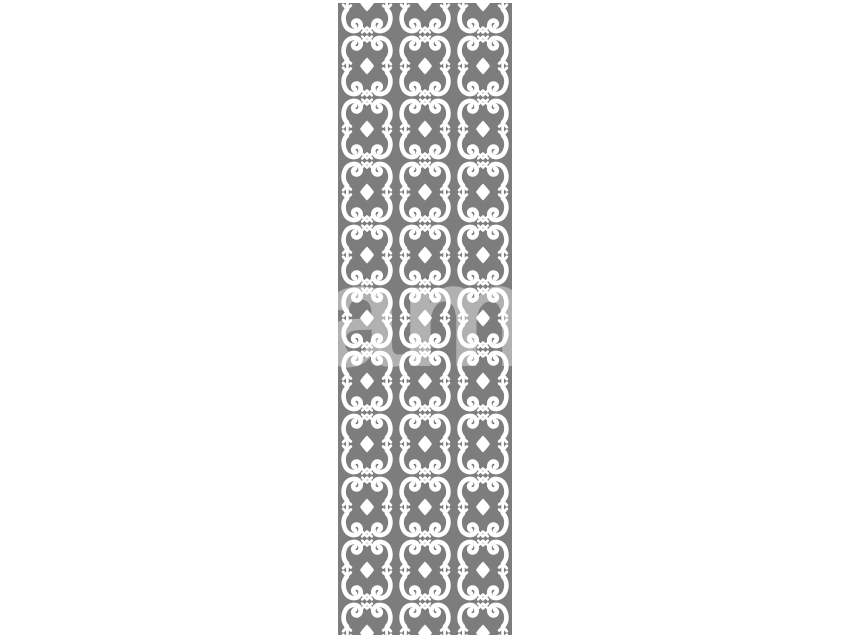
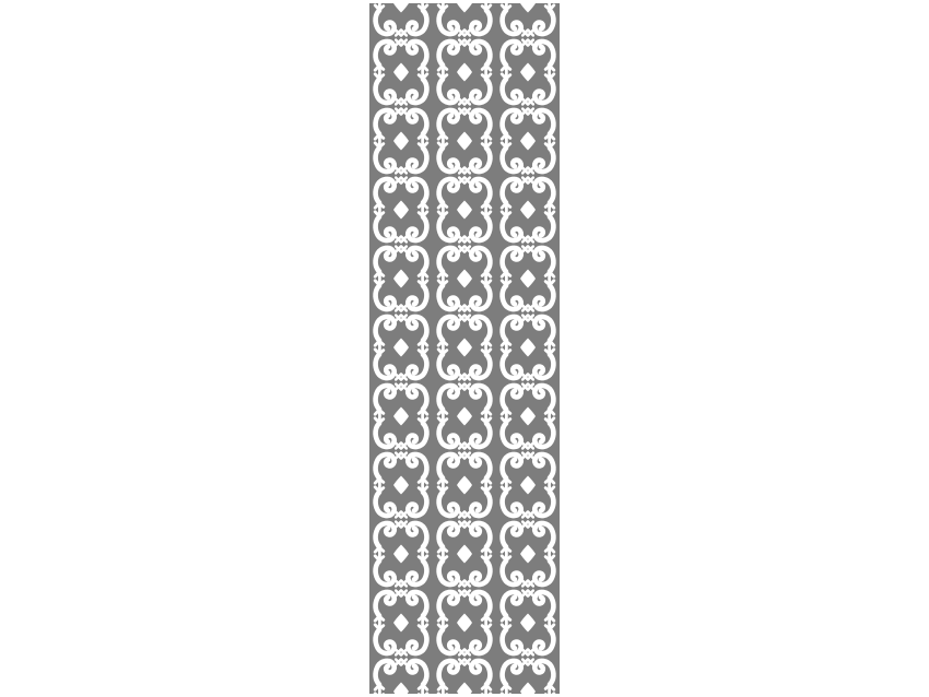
- alamy
